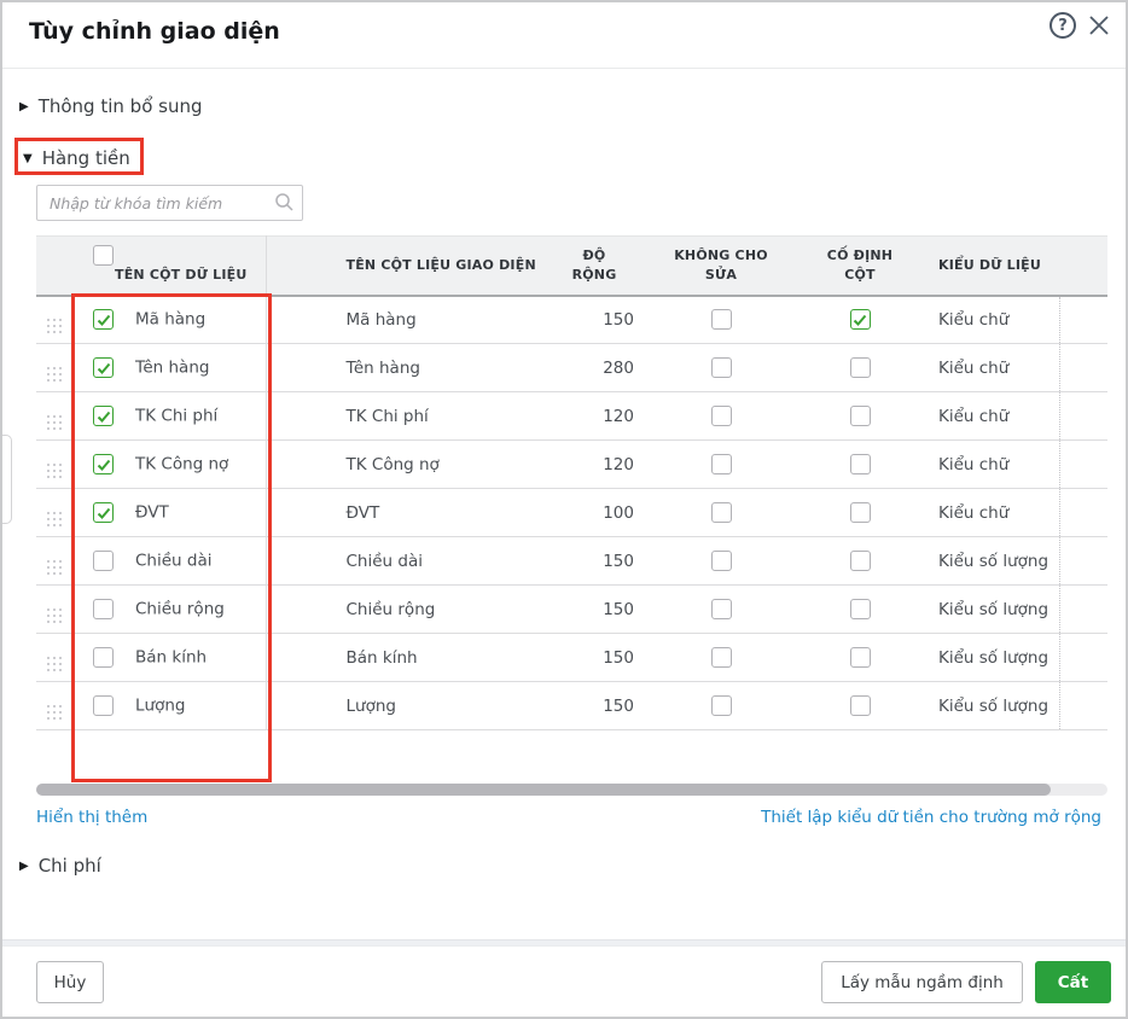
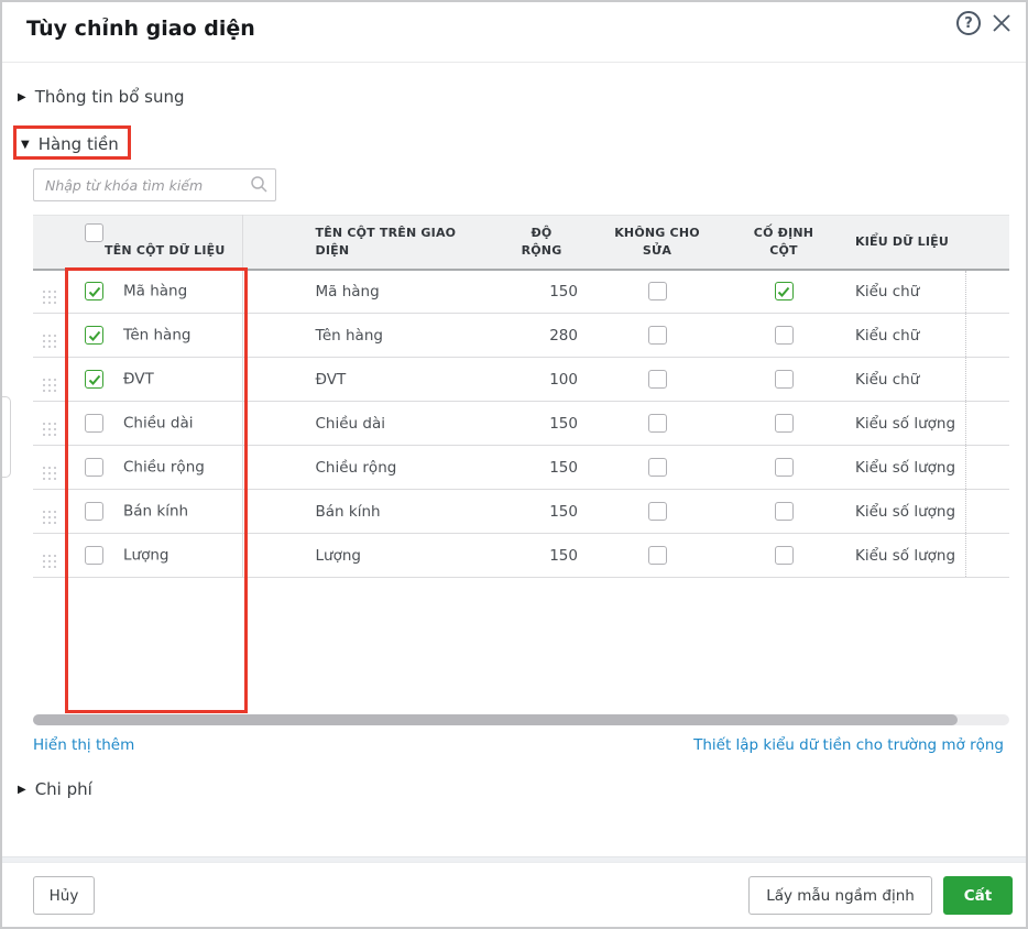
  Tùy chỉnh giao diện
  ?
  ▶
  Thông tin bổ sung
  ▼
  Hàng tiền
  Nhập từ khóa tìm kiếm
- 	TÊN CỘT DỮ LIỆU	TÊN CỘT LIỆU GIAO DIỆN	ĐỘ RỘNG	KHÔNG CHO SỬA	CỐ ĐỊNH CỘT	KIỂU DỮ LIỆU
+ 	TÊN CỘT DỮ LIỆU	TÊN CỘT TRÊN GIAO DIỆN	ĐỘ RỘNG	KHÔNG CHO SỬA	CỐ ĐỊNH CỘT	KIỂU DỮ LIỆU
  	Mã hàng	Mã hàng	150			Kiểu chữ
  	Tên hàng	Tên hàng	280			Kiểu chữ
- 	TK Chi phí	TK Chi phí	120			Kiểu chữ
- 	TK Công nợ	TK Công nợ	120			Kiểu chữ
  	ĐVT	ĐVT	100			Kiểu chữ
  	Chiều dài	Chiều dài	150			Kiểu số lượng
  	Chiều rộng	Chiều rộng	150			Kiểu số lượng
  	Bán kính	Bán kính	150			Kiểu số lượng
  	Lượng	Lượng	150			Kiểu số lượng
  Hiển thị thêm
  Thiết lập kiểu dữ tiền cho trường mở rộng
  ▶
  Chi phí
  Hủy
  Lấy mẫu ngầm định
  Cất
